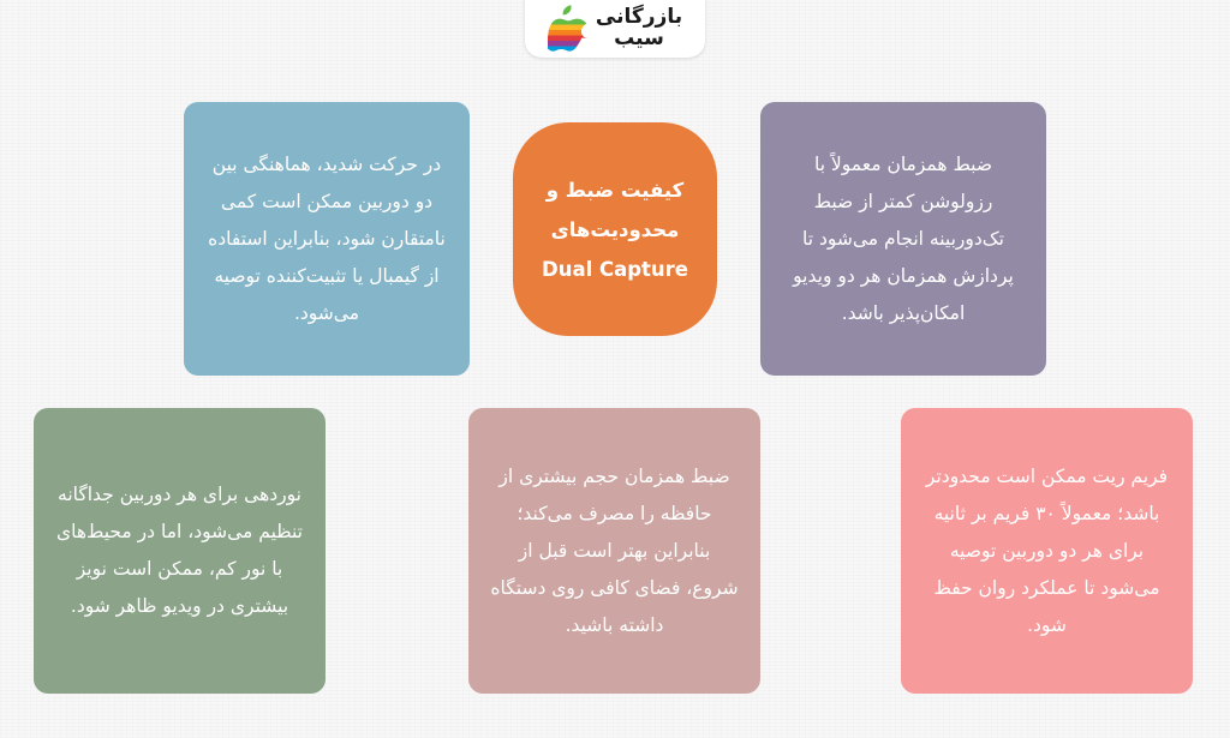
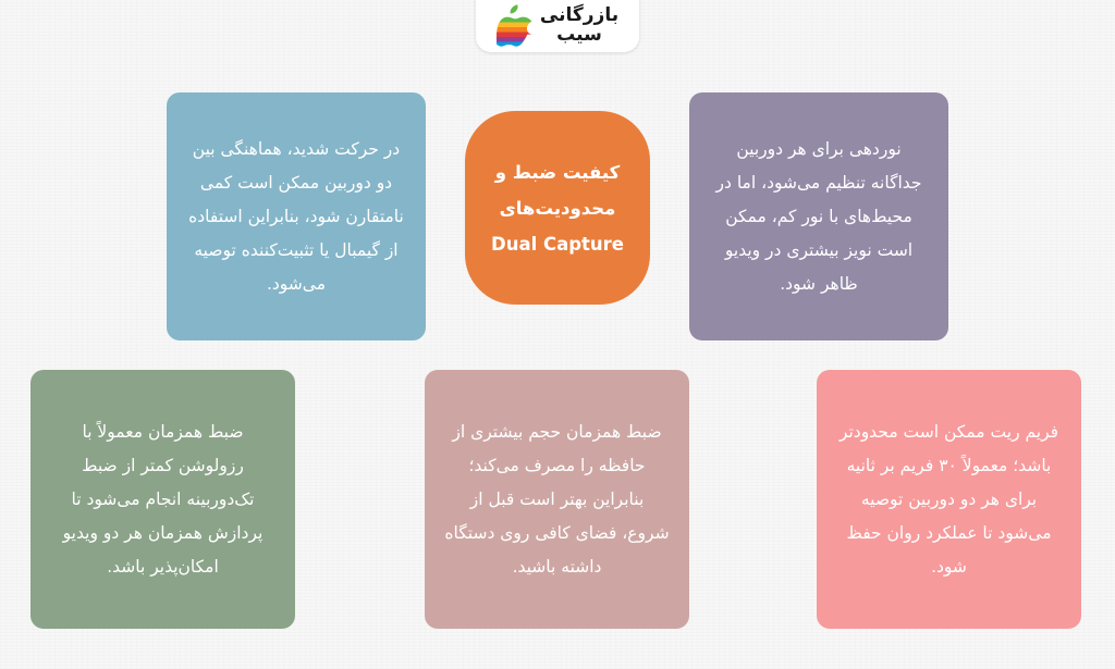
  بازرگانی
  سیب
  در حرکت شدید، هماهنگی بین دو دوربین ممکن است کمی نامتقارن شود، بنابراین استفاده از گیمبال یا تثبیت‌کننده توصیه می‌شود.
- ضبط همزمان معمولاً با رزولوشن کمتر از ضبط تک‌دوربینه انجام می‌شود تا پردازش همزمان هر دو ویدیو امکان‌پذیر باشد.
+ نوردهی برای هر دوربین جداگانه تنظیم می‌شود، اما در محیط‌های با نور کم، ممکن است نویز بیشتری در ویدیو ظاهر شود.
  کیفیت ضبط و محدودیت‌های Dual Capture
- نوردهی برای هر دوربین جداگانه تنظیم می‌شود، اما در محیط‌های با نور کم، ممکن است نویز بیشتری در ویدیو ظاهر شود.
+ ضبط همزمان معمولاً با رزولوشن کمتر از ضبط تک‌دوربینه انجام می‌شود تا پردازش همزمان هر دو ویدیو امکان‌پذیر باشد.
  ضبط همزمان حجم بیشتری از حافظه را مصرف می‌کند؛ بنابراین بهتر است قبل از شروع، فضای کافی روی دستگاه داشته باشید.
  فریم ریت ممکن است محدودتر باشد؛ معمولاً ۳۰ فریم بر ثانیه برای هر دو دوربین توصیه می‌شود تا عملکرد روان حفظ شود.
